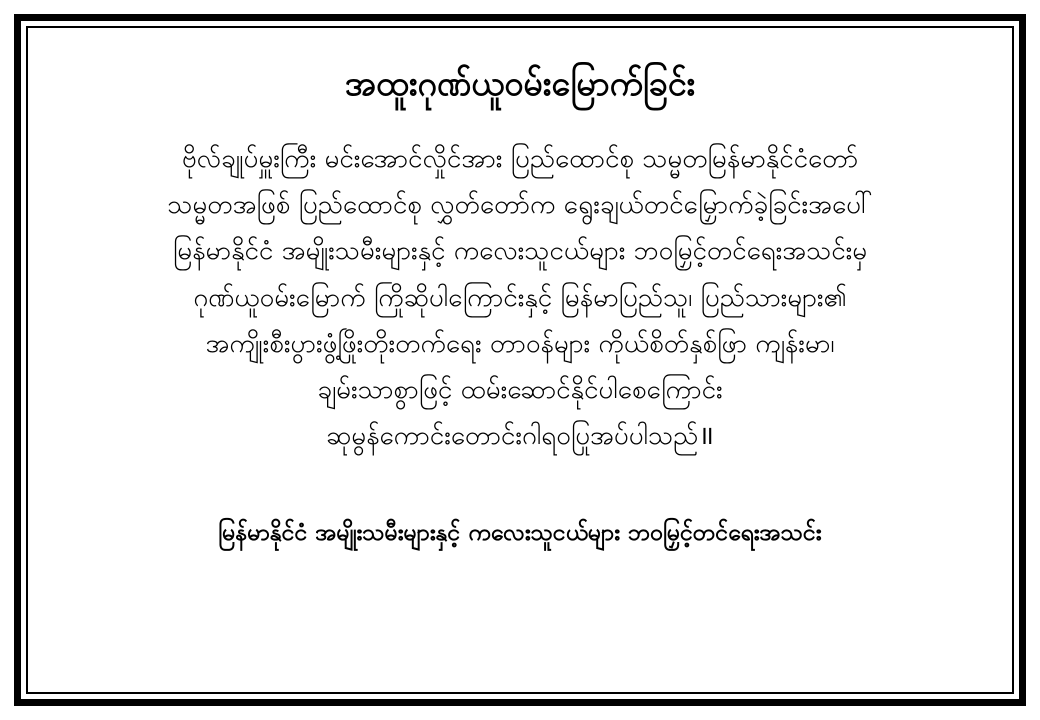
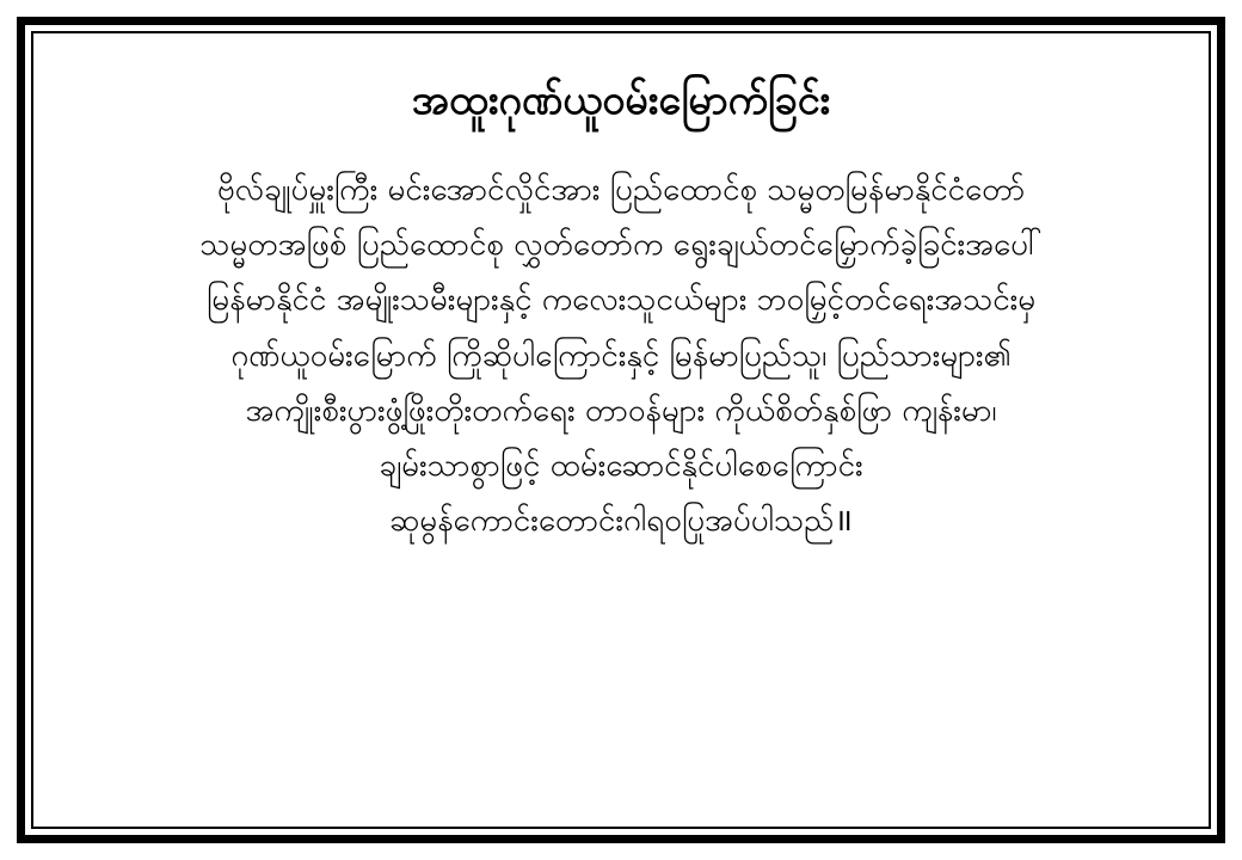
  အထူးဂုဏ်ယူဝမ်းမြောက်ခြင်း
  ဗိုလ်ချုပ်မှူးကြီး မင်းအောင်လှိုင်အား ပြည်ထောင်စု သမ္မတမြန်မာနိုင်ငံတော်
  သမ္မတအဖြစ် ပြည်ထောင်စု လွှတ်တော်က ရွေးချယ်တင်မြှောက်ခဲ့ခြင်းအပေါ်
  မြန်မာနိုင်ငံ အမျိုးသမီးများနှင့် ကလေးသူငယ်များ ဘဝမြှင့်တင်ရေးအသင်းမှ
  ဂုဏ်ယူဝမ်းမြောက် ကြိုဆိုပါကြောင်းနှင့် မြန်မာပြည်သူ၊ ပြည်သားများ၏
  အကျိုးစီးပွားဖွံ့ဖြိုးတိုးတက်ရေး တာဝန်များ ကိုယ်စိတ်နှစ်ဖြာ ကျန်းမာ၊
  ချမ်းသာစွာဖြင့် ထမ်းဆောင်နိုင်ပါစေကြောင်း
  ဆုမွန်ကောင်းတောင်းဂါရဝပြုအပ်ပါသည်॥
- မြန်မာနိုင်ငံ အမျိုးသမီးများနှင့် ကလေးသူငယ်များ ဘဝမြှင့်တင်ရေးအသင်း
